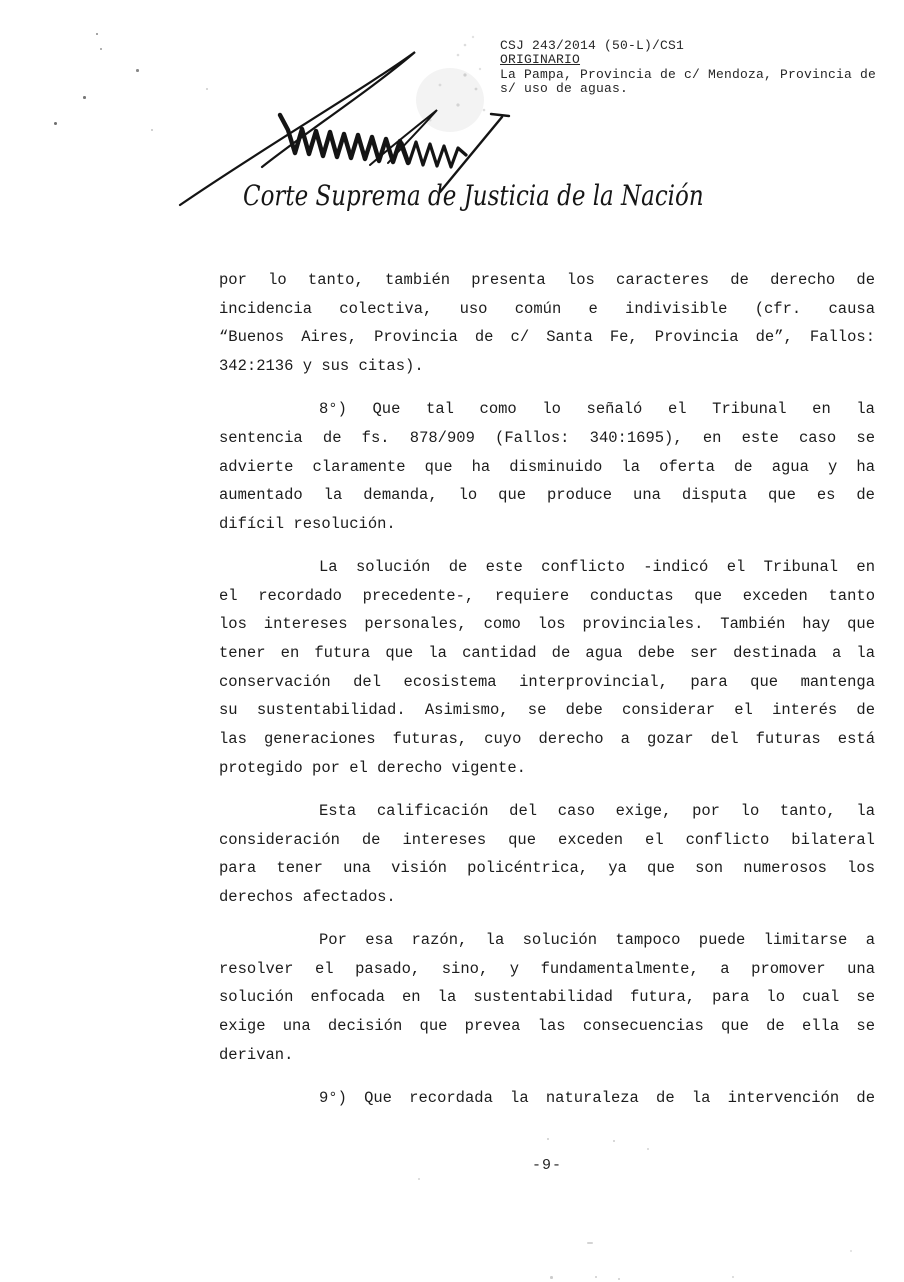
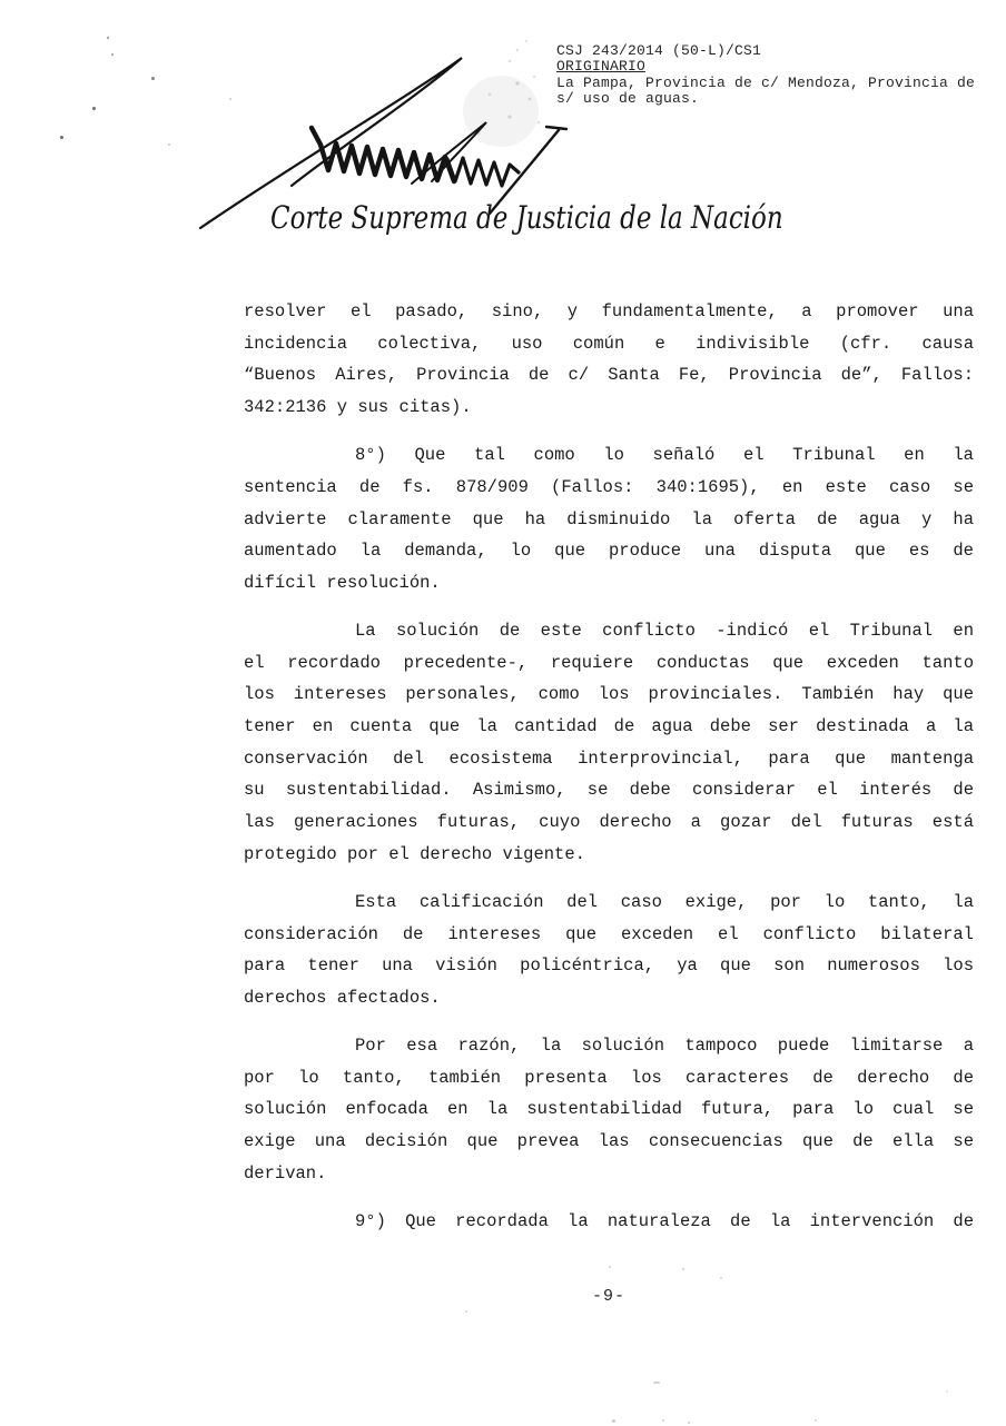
  CSJ 243/2014 (50-L)/CS1
  ORIGINARIO
  La Pampa, Provincia de c/ Mendoza, Provincia de
  s/ uso de aguas.
  Corte Suprema de Justicia de la Nación
- por lo tanto, también presenta los caracteres de derecho de
+ resolver el pasado, sino, y fundamentalmente, a promover una
  incidencia colectiva, uso común e indivisible (cfr. causa
  “Buenos Aires, Provincia de c/ Santa Fe, Provincia de”, Fallos:
  342:2136 y sus citas).
  8°) Que tal como lo señaló el Tribunal en la
  sentencia de fs. 878/909 (Fallos: 340:1695), en este caso se
  advierte claramente que ha disminuido la oferta de agua y ha
  aumentado la demanda, lo que produce una disputa que es de
  difícil resolución.
  La solución de este conflicto -indicó el Tribunal en
  el recordado precedente-, requiere conductas que exceden tanto
  los intereses personales, como los provinciales. También hay que
- tener en futura que la cantidad de agua debe ser destinada a la
+ tener en cuenta que la cantidad de agua debe ser destinada a la
  conservación del ecosistema interprovincial, para que mantenga
  su sustentabilidad. Asimismo, se debe considerar el interés de
  las generaciones futuras, cuyo derecho a gozar del futuras está
  protegido por el derecho vigente.
  Esta calificación del caso exige, por lo tanto, la
  consideración de intereses que exceden el conflicto bilateral
  para tener una visión policéntrica, ya que son numerosos los
  derechos afectados.
  Por esa razón, la solución tampoco puede limitarse a
- resolver el pasado, sino, y fundamentalmente, a promover una
+ por lo tanto, también presenta los caracteres de derecho de
  solución enfocada en la sustentabilidad futura, para lo cual se
  exige una decisión que prevea las consecuencias que de ella se
  derivan.
  9°) Que recordada la naturaleza de la intervención de
  -9-
